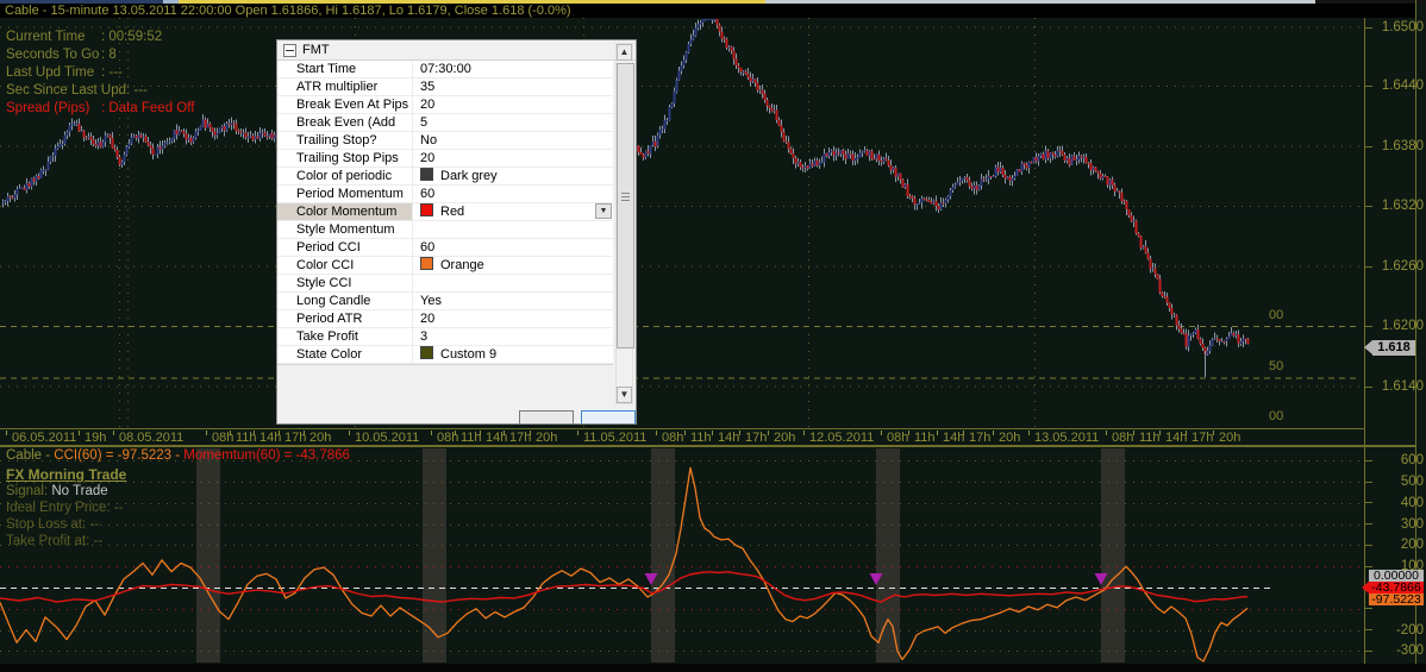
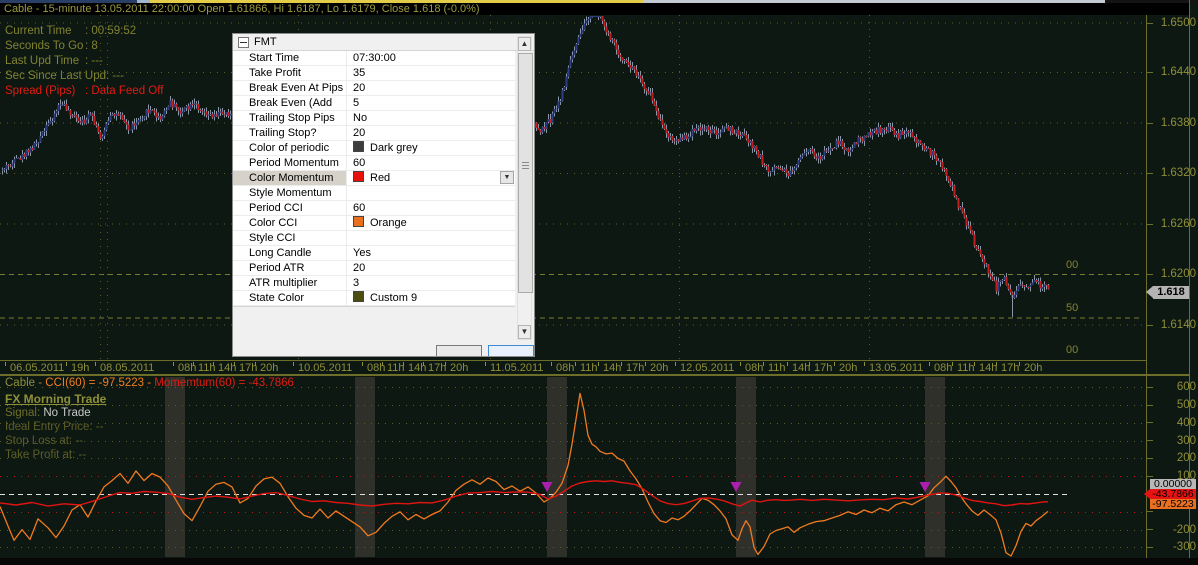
  Cable - 15-minute 13.05.2011 22:00:00 Open 1.61866, Hi 1.6187, Lo 1.6179, Close 1.618 (-0.0%)
  Current Time
  : 00:59:52
  Seconds To Go
  : 8
  Last Upd Time
  : ---
  Sec Since Last Upd
  : ---
  Spread (Pips)
  : Data Feed Off
  06.05.2011
  19h
  08.05.2011
  08h
  11h
  14h
  17h
  20h
  10.05.2011
  08h
  11h
  14h
  17h
  20h
  11.05.2011
  08h
  11h
  14h
  17h
  20h
  12.05.2011
  08h
  11h
  14h
  17h
  20h
  13.05.2011
  08h
  11h
  14h
  17h
  20h
  1.6500
  1.6440
  1.6380
  1.6320
  1.6260
  1.6200
  1.6140
  00
  50
  00
  1.618
  600
  500
  400
  300
  200
  100
  -200
  -300
  0.00000
  -43.7866
  -97.5223
  Cable - CCI(60) = -97.5223 - Momemtum(60) = -43.7866
  FX Morning Trade
  Signal: No Trade
  Ideal Entry Price: --
  Stop Loss at: --
  Take Profit at: --
  FMT
  Start Time
  07:30:00
- ATR multiplier
+ Take Profit
  35
  Break Even At Pips
  20
  Break Even (Add
  5
- Trailing Stop?
+ Trailing Stop Pips
  No
- Trailing Stop Pips
+ Trailing Stop?
  20
  Dark grey
  Period Momentum
  60
  Color Momentum
  Red
  Style Momentum
  Period CCI
  60
  Color CCI
  Orange
  Style CCI
  Yes
  Period ATR
  20
- Take Profit
+ ATR multiplier
  3
  State Color
  Custom 9
  ▲
  ▼
